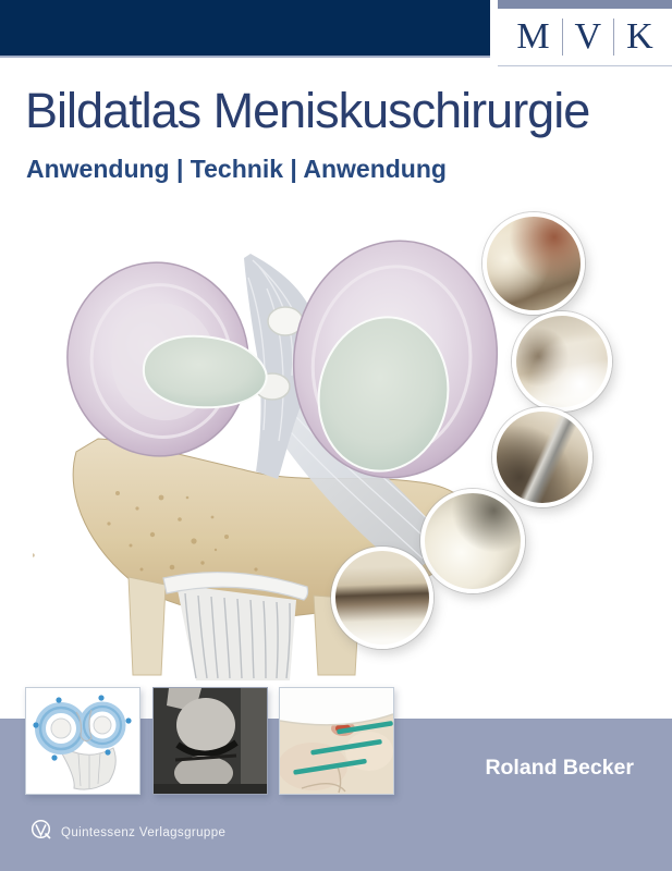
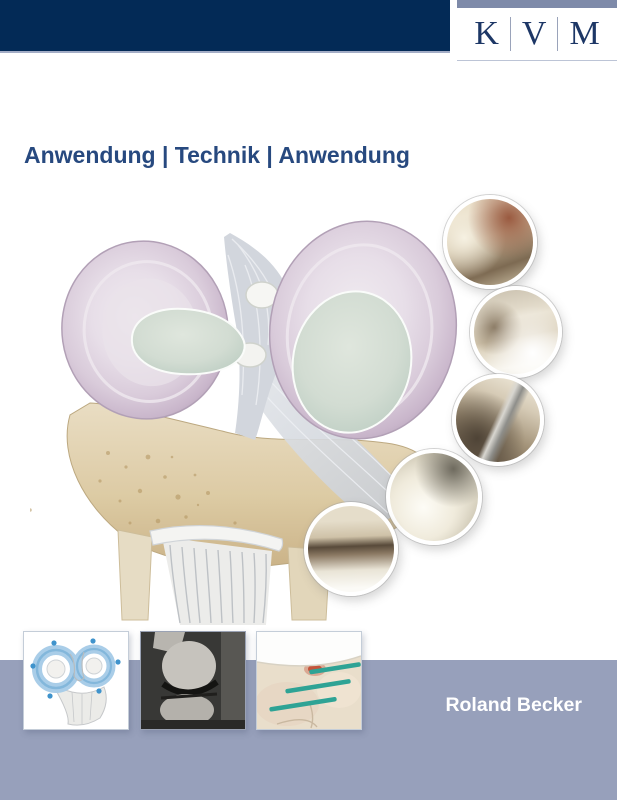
- M
+ K
  V
- K
+ M
- Bildatlas Meniskuschirurgie
  Anwendung | Technik | Anwendung
  Roland Becker
- Quintessenz Verlagsgruppe
